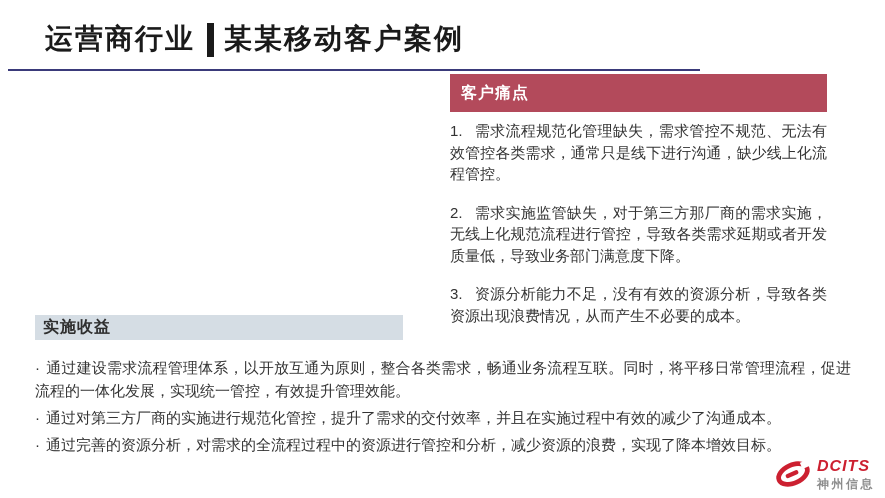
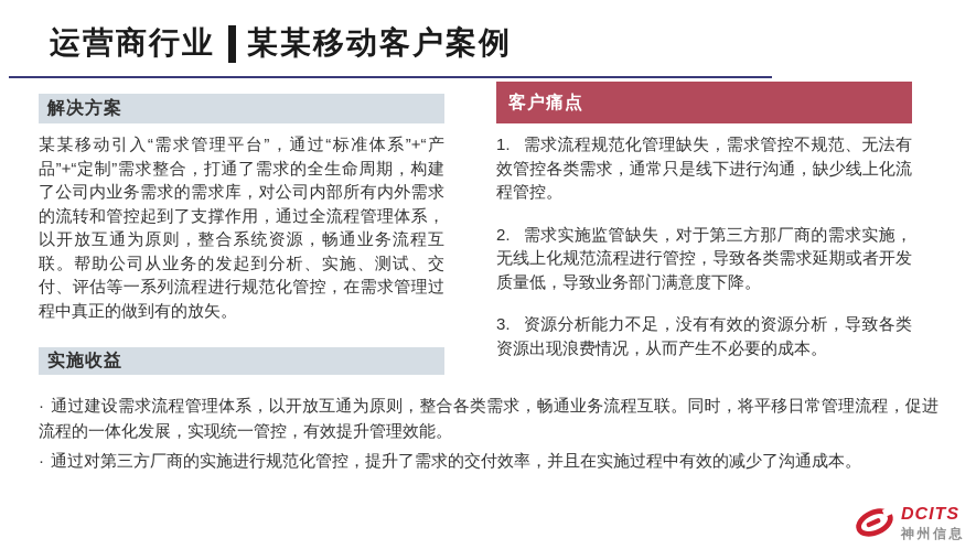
  运营商行业
  某某移动客户案例
+ 解决方案
+ 某某移动引入“需求管理平台”，通过“标准体系”+“产品”+“定制”需求整合，打通了需求的全生命周期，构建了公司内业务需求的需求库，对公司内部所有内外需求的流转和管控起到了支撑作用，通过全流程管理体系，以开放互通为原则，整合系统资源，畅通业务流程互联。帮助公司从业务的发起到分析、实施、测试、交付、评估等一系列流程进行规范化管控，在需求管理过程中真正的做到有的放矢。
  客户痛点
  1. 需求流程规范化管理缺失，需求管控不规范、无法有效管控各类需求，通常只是线下进行沟通，缺少线上化流程管控。
  2. 需求实施监管缺失，对于第三方那厂商的需求实施，无线上化规范流程进行管控，导致各类需求延期或者开发质量低，导致业务部门满意度下降。
  3. 资源分析能力不足，没有有效的资源分析，导致各类资源出现浪费情况，从而产生不必要的成本。
  实施收益
  · 通过建设需求流程管理体系，以开放互通为原则，整合各类需求，畅通业务流程互联。同时，将平移日常管理流程，促进流程的一体化发展，实现统一管控，有效提升管理效能。
  · 通过对第三方厂商的实施进行规范化管控，提升了需求的交付效率，并且在实施过程中有效的减少了沟通成本。
- · 通过完善的资源分析，对需求的全流程过程中的资源进行管控和分析，减少资源的浪费，实现了降本增效目标。
  DCITS
  神州信息
